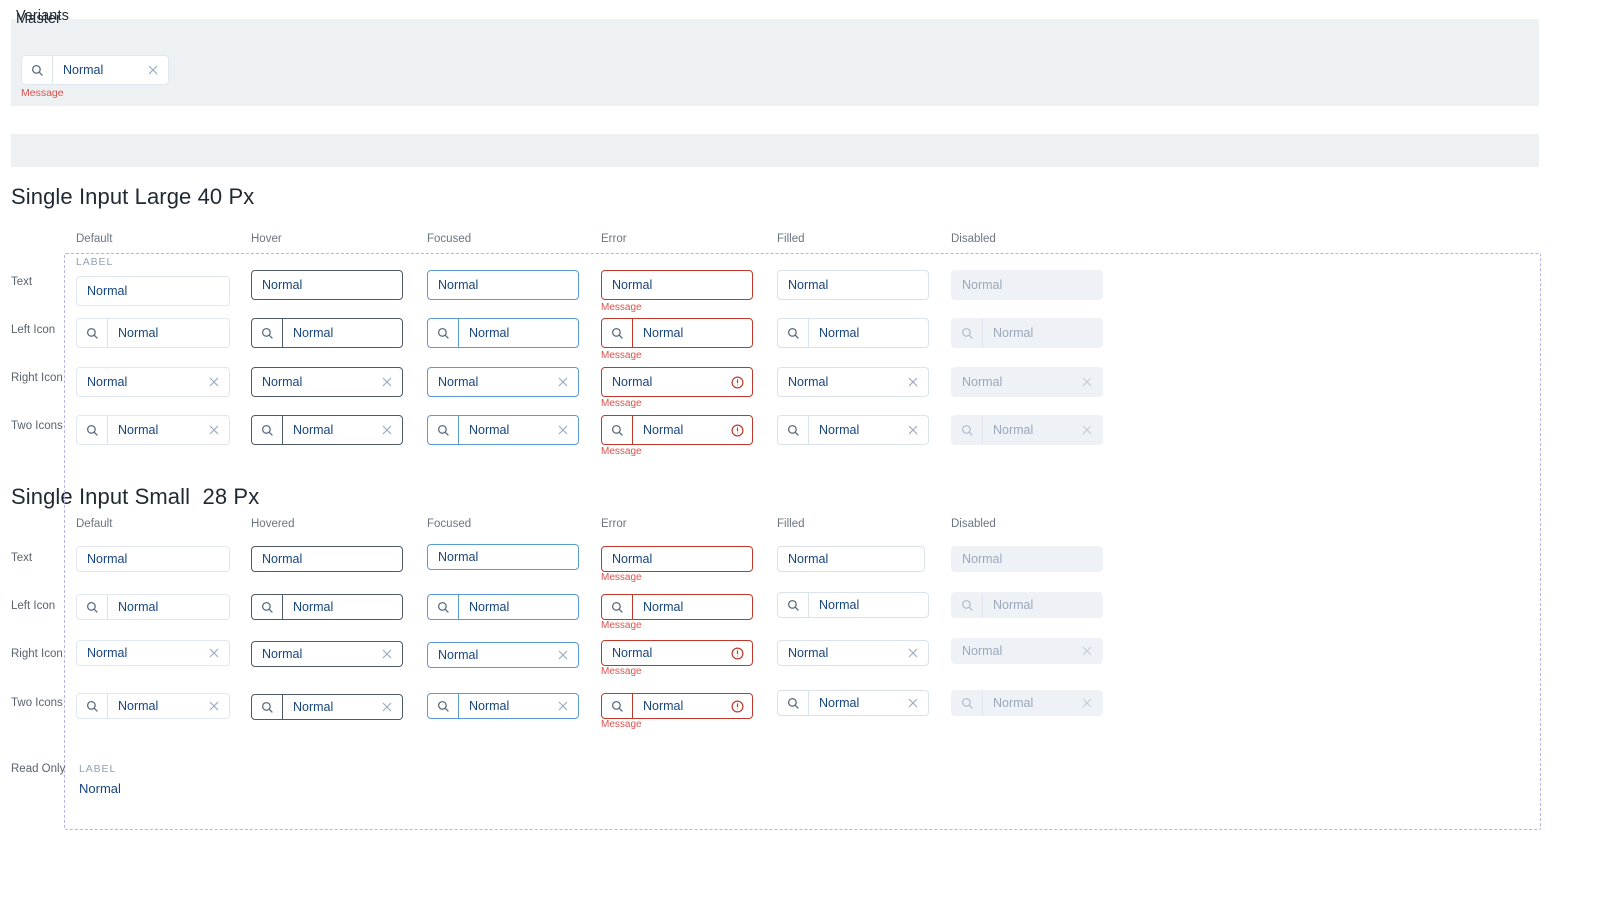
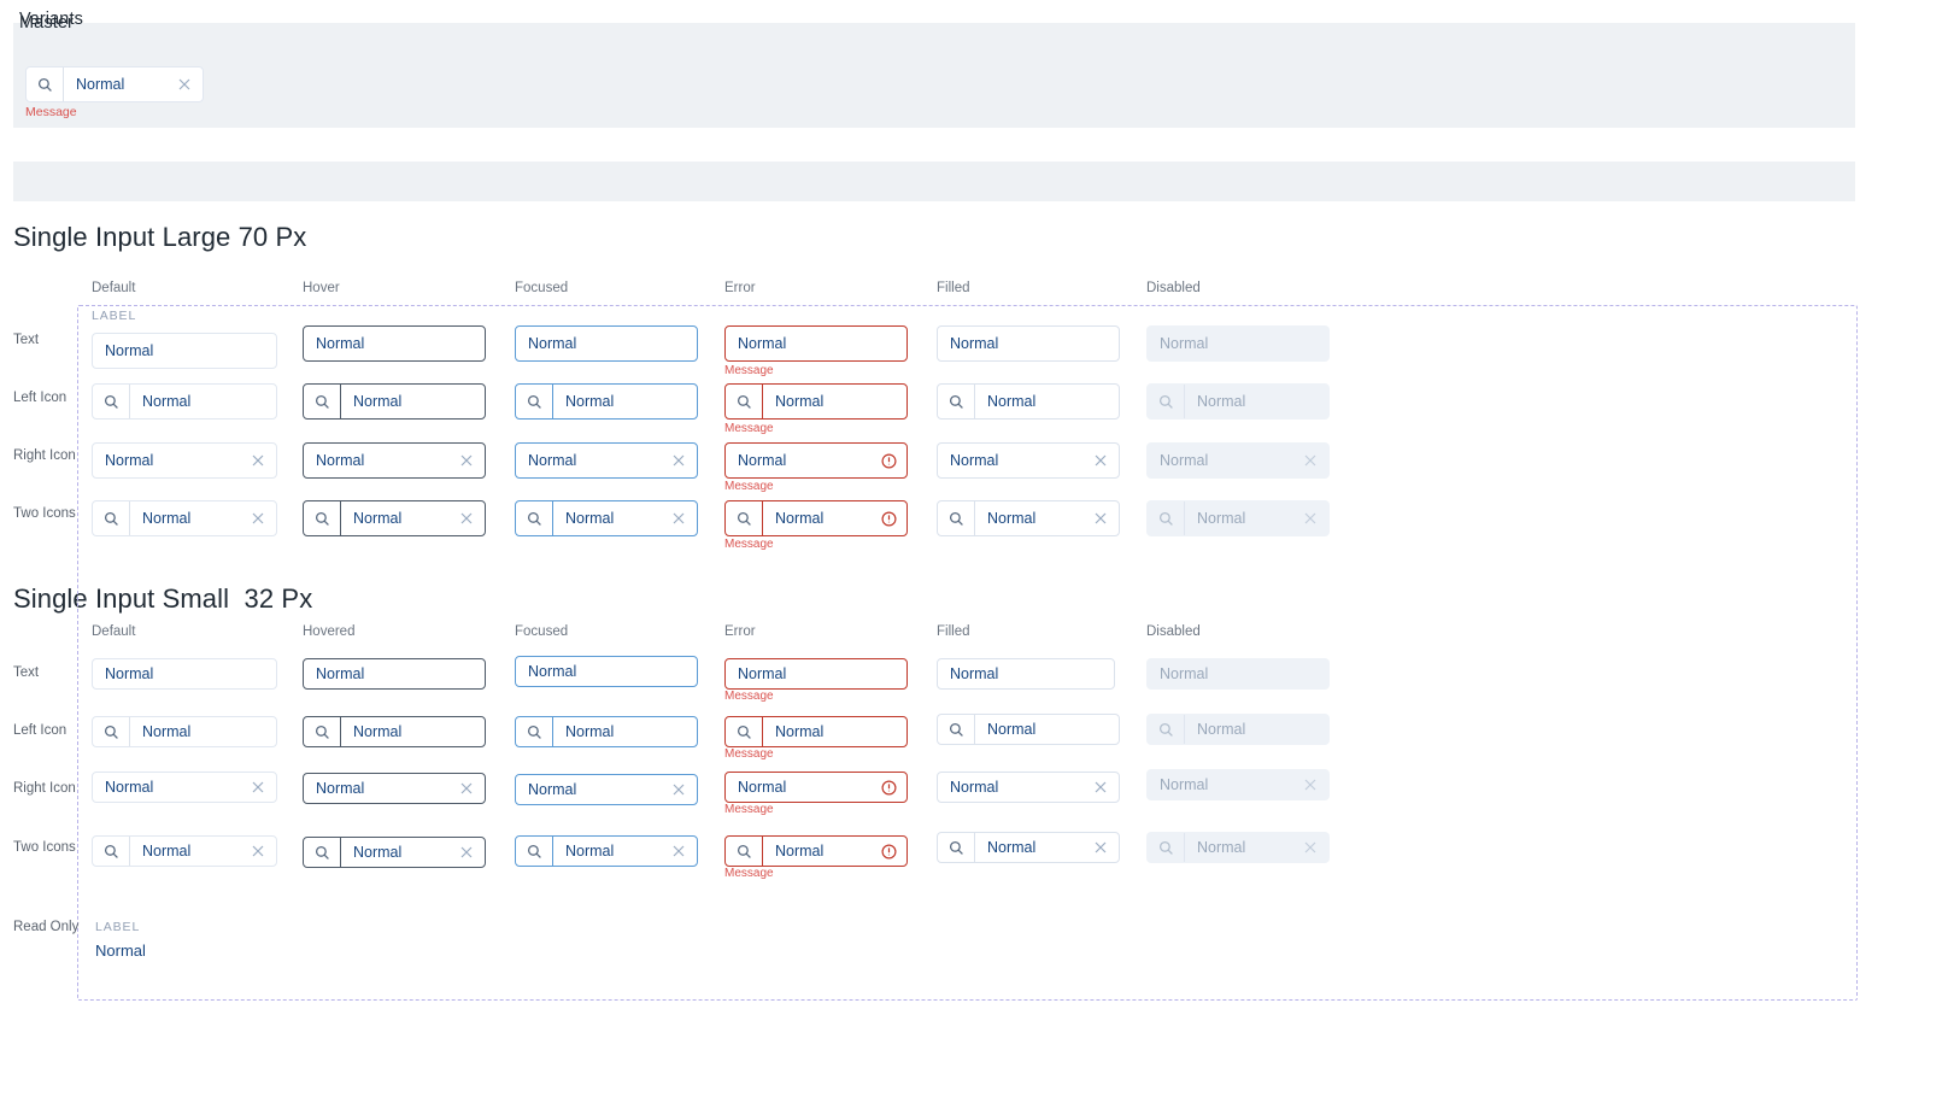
  Master
  Normal
  Message
  Variants
- Single Input Large 40 Px
+ Single Input Large 70 Px
- Single Input Small 28 Px
+ Single Input Small 32 Px
  Default
  Hover
  Focused
  Error
  Filled
  Disabled
  LABEL
  Text
  Left Icon
  Right Icon
  Two Icons
  Normal
  Normal
  Normal
  Normal
  Message
  Normal
  Normal
  Normal
  Normal
  Normal
  Normal
  Message
  Normal
  Normal
  Normal
  Normal
  Normal
  Normal
  Message
  Normal
  Normal
  Normal
  Normal
  Normal
  Normal
  Message
  Normal
  Normal
  Default
  Hovered
  Focused
  Error
  Filled
  Disabled
  Text
  Left Icon
  Right Icon
  Two Icons
  Normal
  Normal
  Normal
  Normal
  Message
  Normal
  Normal
  Normal
  Normal
  Normal
  Normal
  Message
  Normal
  Normal
  Normal
  Normal
  Normal
  Normal
  Message
  Normal
  Normal
  Normal
  Normal
  Normal
  Normal
  Message
  Normal
  Normal
  Read Only
  LABEL
  Normal
